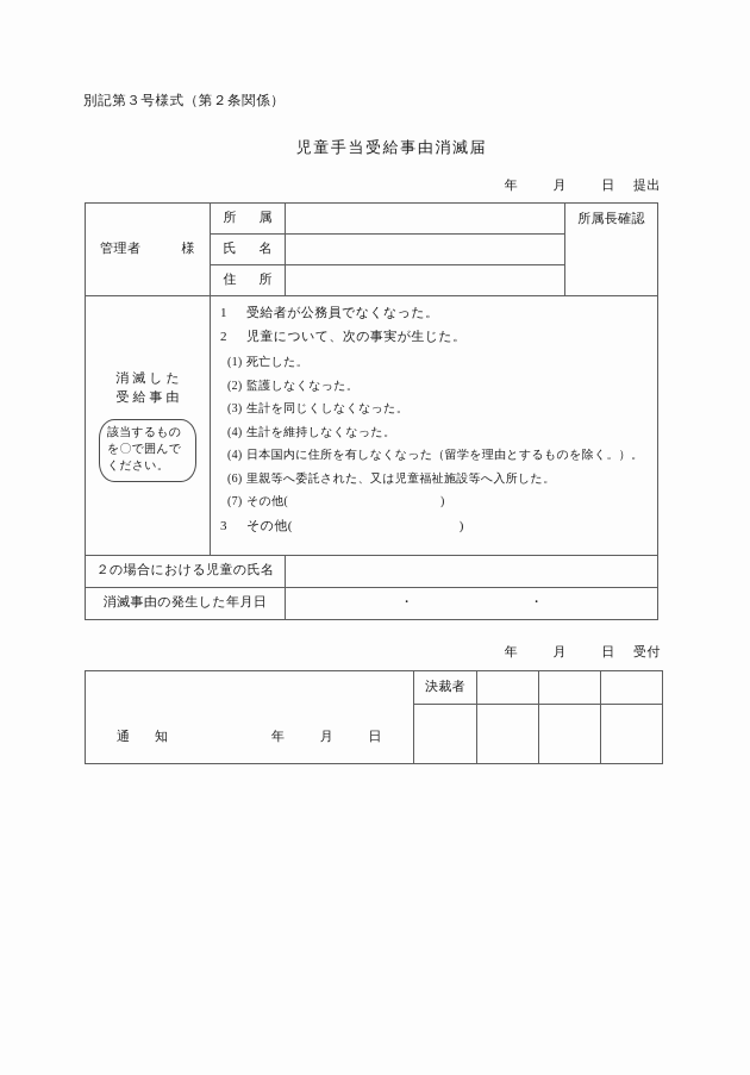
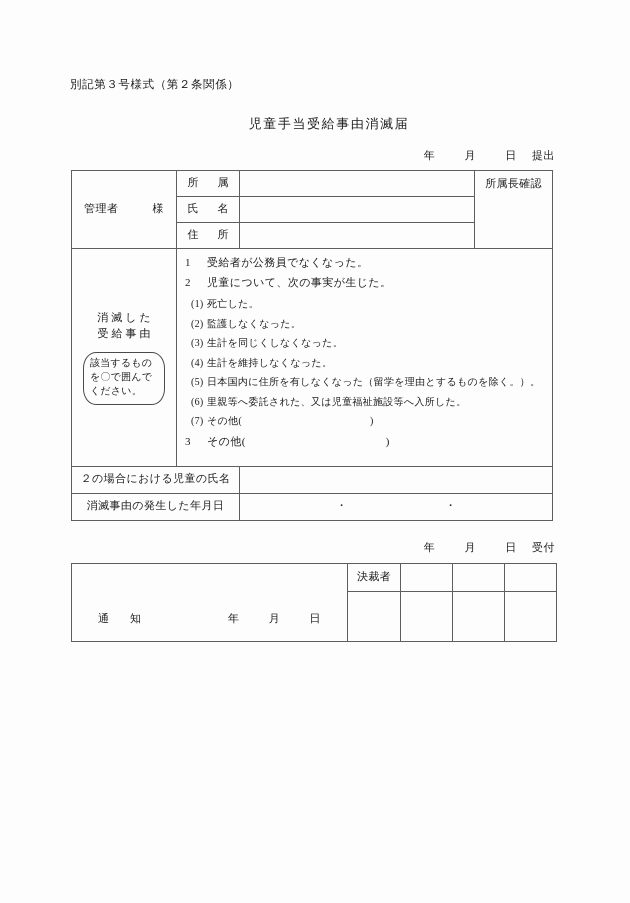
  別記第３号様式（第２条関係）
  児童手当受給事由消滅届
  年 月 日 提出
  管理者 様	所 属		所属長確認
  氏 名
  住 所
- 消滅した 受給事由 該当するものを〇で囲んでください。	1 受給者が公務員でなくなった。 2 児童について、次の事実が生じた。 (1) 死亡した。 (2) 監護しなくなった。 (3) 生計を同じくしなくなった。 (4) 生計を維持しなくなった。 (4) 日本国内に住所を有しなくなった（留学を理由とするものを除く。）。 (6) 里親等へ委託された、又は児童福祉施設等へ入所した。 (7) その他( ) 3 その他( )
+ 消滅した 受給事由 該当するものを〇で囲んでください。	1 受給者が公務員でなくなった。 2 児童について、次の事実が生じた。 (1) 死亡した。 (2) 監護しなくなった。 (3) 生計を同じくしなくなった。 (4) 生計を維持しなくなった。 (5) 日本国内に住所を有しなくなった（留学を理由とするものを除く。）。 (6) 里親等へ委託された、又は児童福祉施設等へ入所した。 (7) その他( ) 3 その他( )
  ２の場合における児童の氏名
  消滅事由の発生した年月日	・ ・
  年 月 日 受付
  通 知 年 月 日	決裁者
